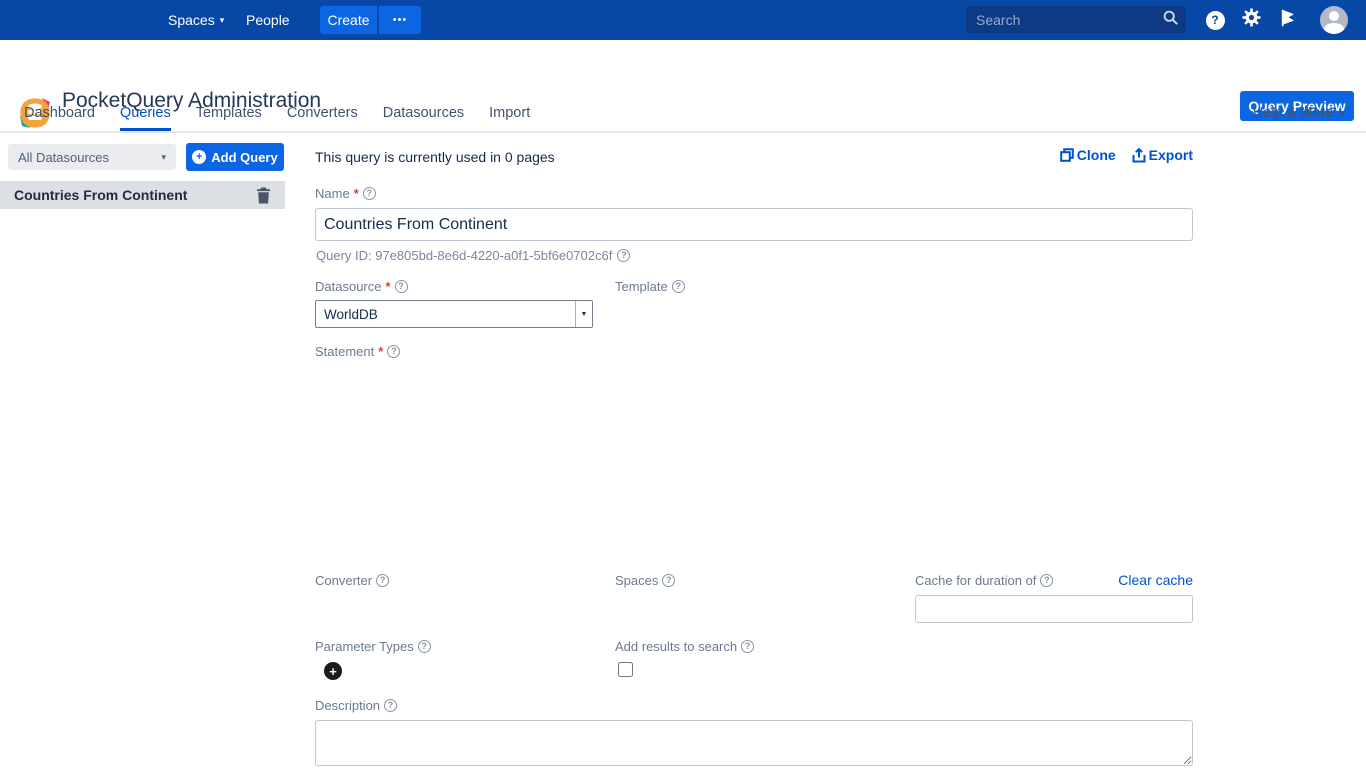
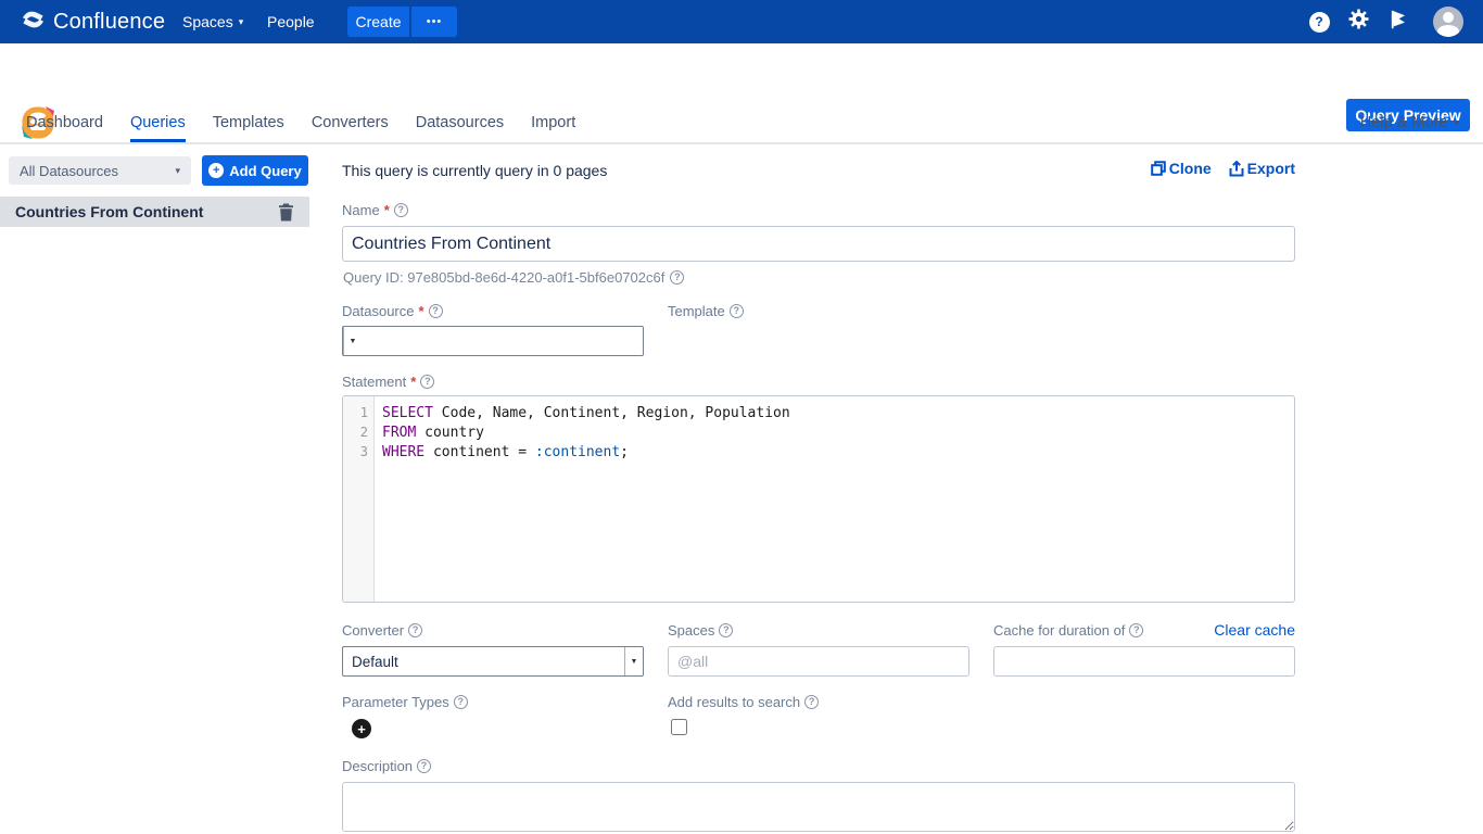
+ Confluence
  Spaces
  ▾
  People
  Create
  •••
- Search
  ?
- PocketQuery Administration
  Query Preview
  Dashboard
  Queries
  Templates
  Converters
  Datasources
  Import
  Help & More
  ▾
  All Datasources
  ▾
  +
  Add Query
  Countries From Continent
- This query is currently used in 0 pages
+ This query is currently query in 0 pages
  Clone
  Export
  Name
  *
  ?
  Countries From Continent
  Query ID: 97e805bd-8e6d-4220-a0f1-5bf6e0702c6f
  ?
  Datasource
  *
  ?
- WorldDB
  Template
  ?
  Statement
  *
  ?
+ 1
+ 2
+ 3
+ SELECT Code, Name, Continent, Region, Population
+ FROM country
+ WHERE continent = :continent;
  Converter
  ?
+ Default
  Spaces
  ?
+ @all
  Cache for duration of
  ?
  Clear cache
  Parameter Types
  ?
  +
  Add results to search
  ?
  Description
  ?
